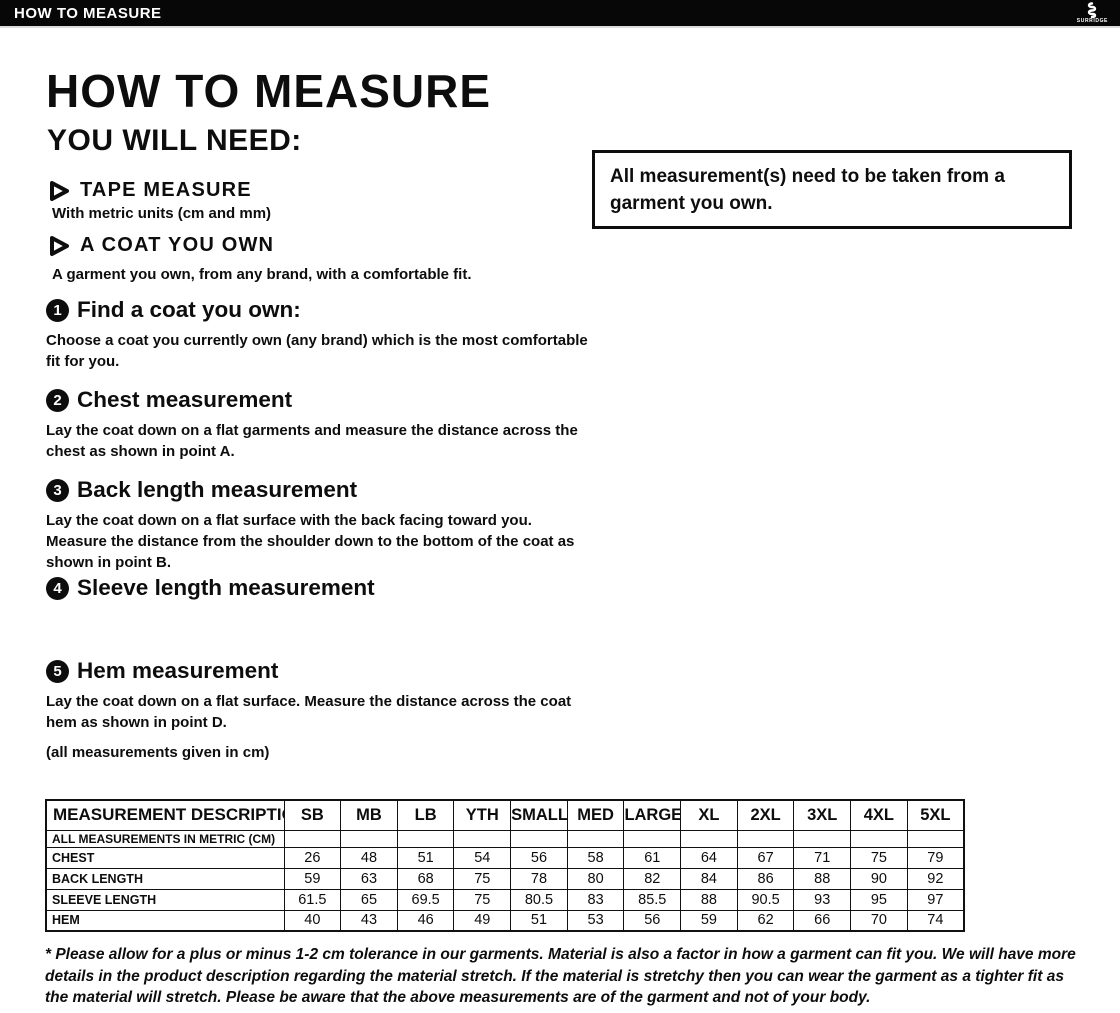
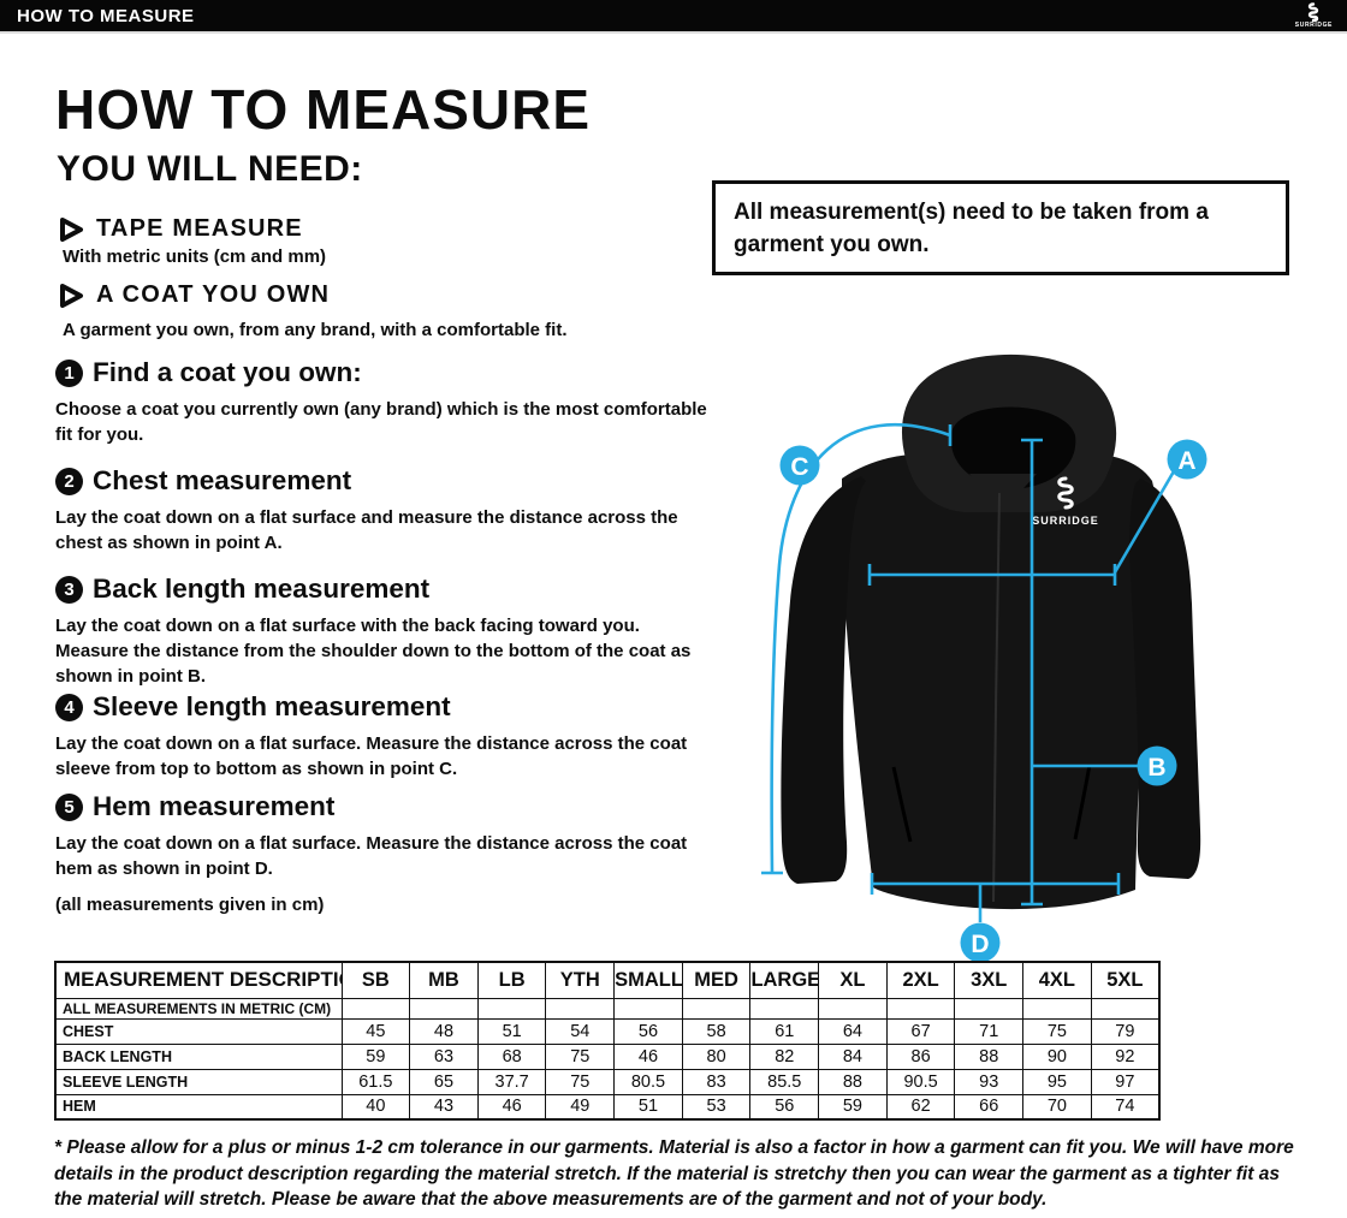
  HOW TO MEASURE
  HOW TO MEASURE
  YOU WILL NEED:
  TAPE MEASURE
  With metric units (cm and mm)
  A COAT YOU OWN
  A garment you own, from any brand, with a comfortable fit.
  1
  Find a coat you own:
  Choose a coat you currently own (any brand) which is the most comfortable fit for you.
  2
  Chest measurement
- Lay the coat down on a flat garments and measure the distance across the chest as shown in point A.
+ Lay the coat down on a flat surface and measure the distance across the chest as shown in point A.
  3
  Back length measurement
  Lay the coat down on a flat surface with the back facing toward you. Measure the distance from the shoulder down to the bottom of the coat as shown in point B.
  4
  Sleeve length measurement
+ Lay the coat down on a flat surface. Measure the distance across the coat sleeve from top to bottom as shown in point C.
  5
  Hem measurement
  Lay the coat down on a flat surface. Measure the distance across the coat hem as shown in point D.
  All measurement(s) need to be taken from a garment you own.
+ SURRIDGE
+ A
+ B
+ C
+ D
  (all measurements given in cm)
  MEASUREMENT DESCRIPTI	SB	MB	LB	YTH	SMALL	MED	LARGE	XL	2XL	3XL	4XL	5XL
  ALL MEASUREMENTS IN METRIC (CM)
- CHEST	26	48	51	54	56	58	61	64	67	71	75	79
+ CHEST	45	48	51	54	56	58	61	64	67	71	75	79
- BACK LENGTH	59	63	68	75	78	80	82	84	86	88	90	92
+ BACK LENGTH	59	63	68	75	46	80	82	84	86	88	90	92
- SLEEVE LENGTH	61.5	65	69.5	75	80.5	83	85.5	88	90.5	93	95	97
+ SLEEVE LENGTH	61.5	65	37.7	75	80.5	83	85.5	88	90.5	93	95	97
  HEM	40	43	46	49	51	53	56	59	62	66	70	74
  * Please allow for a plus or minus 1-2 cm tolerance in our garments. Material is also a factor in how a garment can fit you. We will have more details in the product description regarding the material stretch. If the material is stretchy then you can wear the garment as a tighter fit as the material will stretch. Please be aware that the above measurements are of the garment and not of your body.
